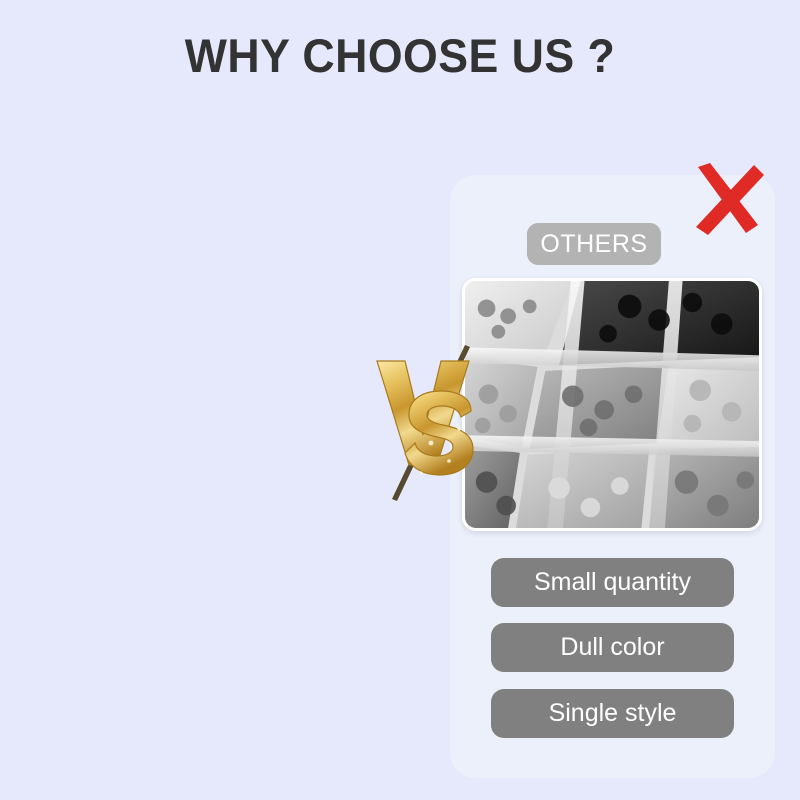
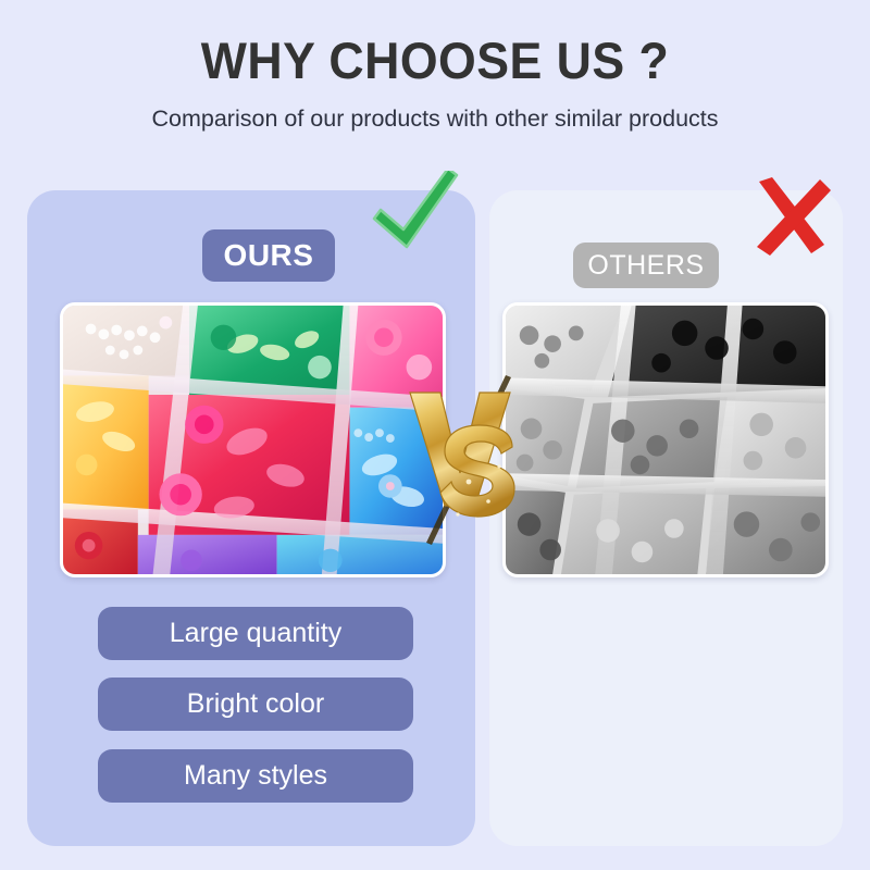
  WHY CHOOSE US ?
+ Comparison of our products with other similar products
+ OURS
+ Large quantity
+ Bright color
+ Many styles
  OTHERS
- Small quantity
- Dull color
- Single style
